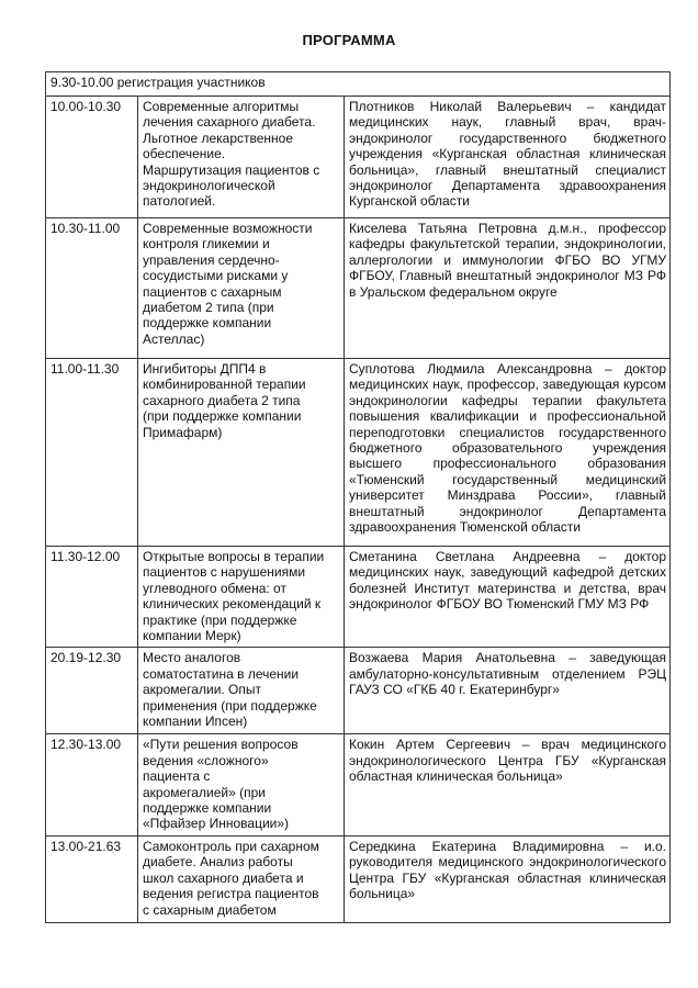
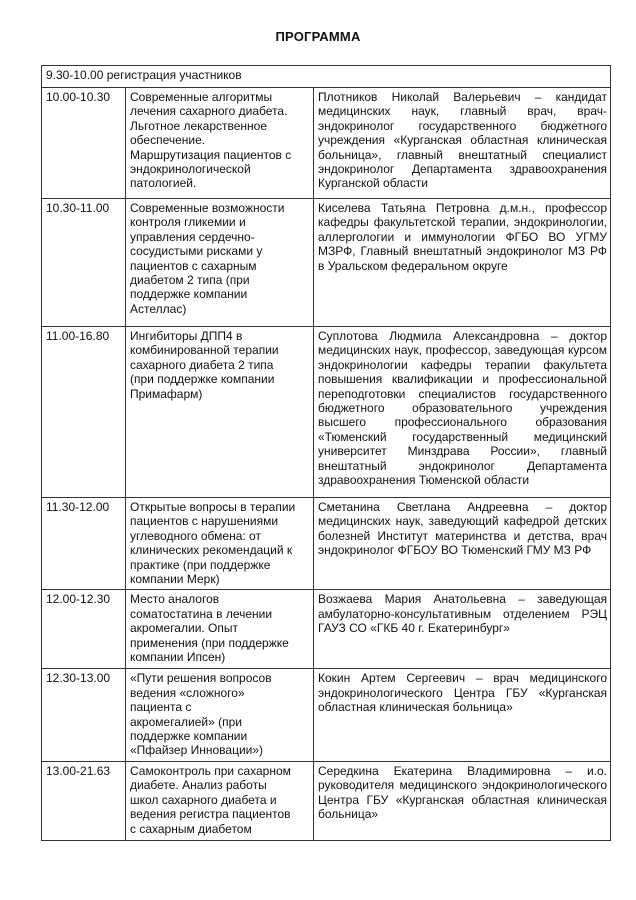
  ПРОГРАММА
  9.30-10.00 регистрация участников
  10.00-10.30	Современные алгоритмы лечения сахарного диабета. Льготное лекарственное обеспечение. Маршрутизация пациентов с эндокринологической патологией.	Плотников Николай Валерьевич – кандидат медицинских наук, главный врач, врач-эндокринолог государственного бюджетного учреждения «Курганская областная клиническая больница», главный внештатный специалист эндокринолог Департамента здравоохранения Курганской области
- 10.30-11.00	Современные возможности контроля гликемии и управления сердечно- сосудистыми рисками у пациентов с сахарным диабетом 2 типа (при поддержке компании Астеллас)	Киселева Татьяна Петровна д.м.н., профессор кафедры факультетской терапии, эндокринологии, аллергологии и иммунологии ФГБО ВО УГМУ ФГБОУ, Главный внештатный эндокринолог МЗ РФ в Уральском федеральном округе
+ 10.30-11.00	Современные возможности контроля гликемии и управления сердечно- сосудистыми рисками у пациентов с сахарным диабетом 2 типа (при поддержке компании Астеллас)	Киселева Татьяна Петровна д.м.н., профессор кафедры факультетской терапии, эндокринологии, аллергологии и иммунологии ФГБО ВО УГМУ МЗРФ, Главный внештатный эндокринолог МЗ РФ в Уральском федеральном округе
- 11.00-11.30	Ингибиторы ДПП4 в комбинированной терапии сахарного диабета 2 типа (при поддержке компании Примафарм)	Суплотова Людмила Александровна – доктор медицинских наук, профессор, заведующая курсом эндокринологии кафедры терапии факультета повышения квалификации и профессиональной переподготовки специалистов государственного бюджетного образовательного учреждения высшего профессионального образования «Тюменский государственный медицинский университет Минздрава России», главный внештатный эндокринолог Департамента здравоохранения Тюменской области
+ 11.00-16.80	Ингибиторы ДПП4 в комбинированной терапии сахарного диабета 2 типа (при поддержке компании Примафарм)	Суплотова Людмила Александровна – доктор медицинских наук, профессор, заведующая курсом эндокринологии кафедры терапии факультета повышения квалификации и профессиональной переподготовки специалистов государственного бюджетного образовательного учреждения высшего профессионального образования «Тюменский государственный медицинский университет Минздрава России», главный внештатный эндокринолог Департамента здравоохранения Тюменской области
  11.30-12.00	Открытые вопросы в терапии пациентов с нарушениями углеводного обмена: от клинических рекомендаций к практике (при поддержке компании Мерк)	Сметанина Светлана Андреевна – доктор медицинских наук, заведующий кафедрой детских болезней Институт материнства и детства, врач эндокринолог ФГБОУ ВО Тюменский ГМУ МЗ РФ
- 20.19-12.30	Место аналогов соматостатина в лечении акромегалии. Опыт применения (при поддержке компании Ипсен)	Возжаева Мария Анатольевна – заведующая амбулаторно-консультативным отделением РЭЦ ГАУЗ СО «ГКБ 40 г. Екатеринбург»
+ 12.00-12.30	Место аналогов соматостатина в лечении акромегалии. Опыт применения (при поддержке компании Ипсен)	Возжаева Мария Анатольевна – заведующая амбулаторно-консультативным отделением РЭЦ ГАУЗ СО «ГКБ 40 г. Екатеринбург»
  12.30-13.00	«Пути решения вопросов ведения «сложного» пациента с акромегалией» (при поддержке компании «Пфайзер Инновации»)	Кокин Артем Сергеевич – врач медицинского эндокринологического Центра ГБУ «Курганская областная клиническая больница»
  13.00-21.63	Самоконтроль при сахарном диабете. Анализ работы школ сахарного диабета и ведения регистра пациентов с сахарным диабетом	Середкина Екатерина Владимировна – и.о. руководителя медицинского эндокринологического Центра ГБУ «Курганская областная клиническая больница»
